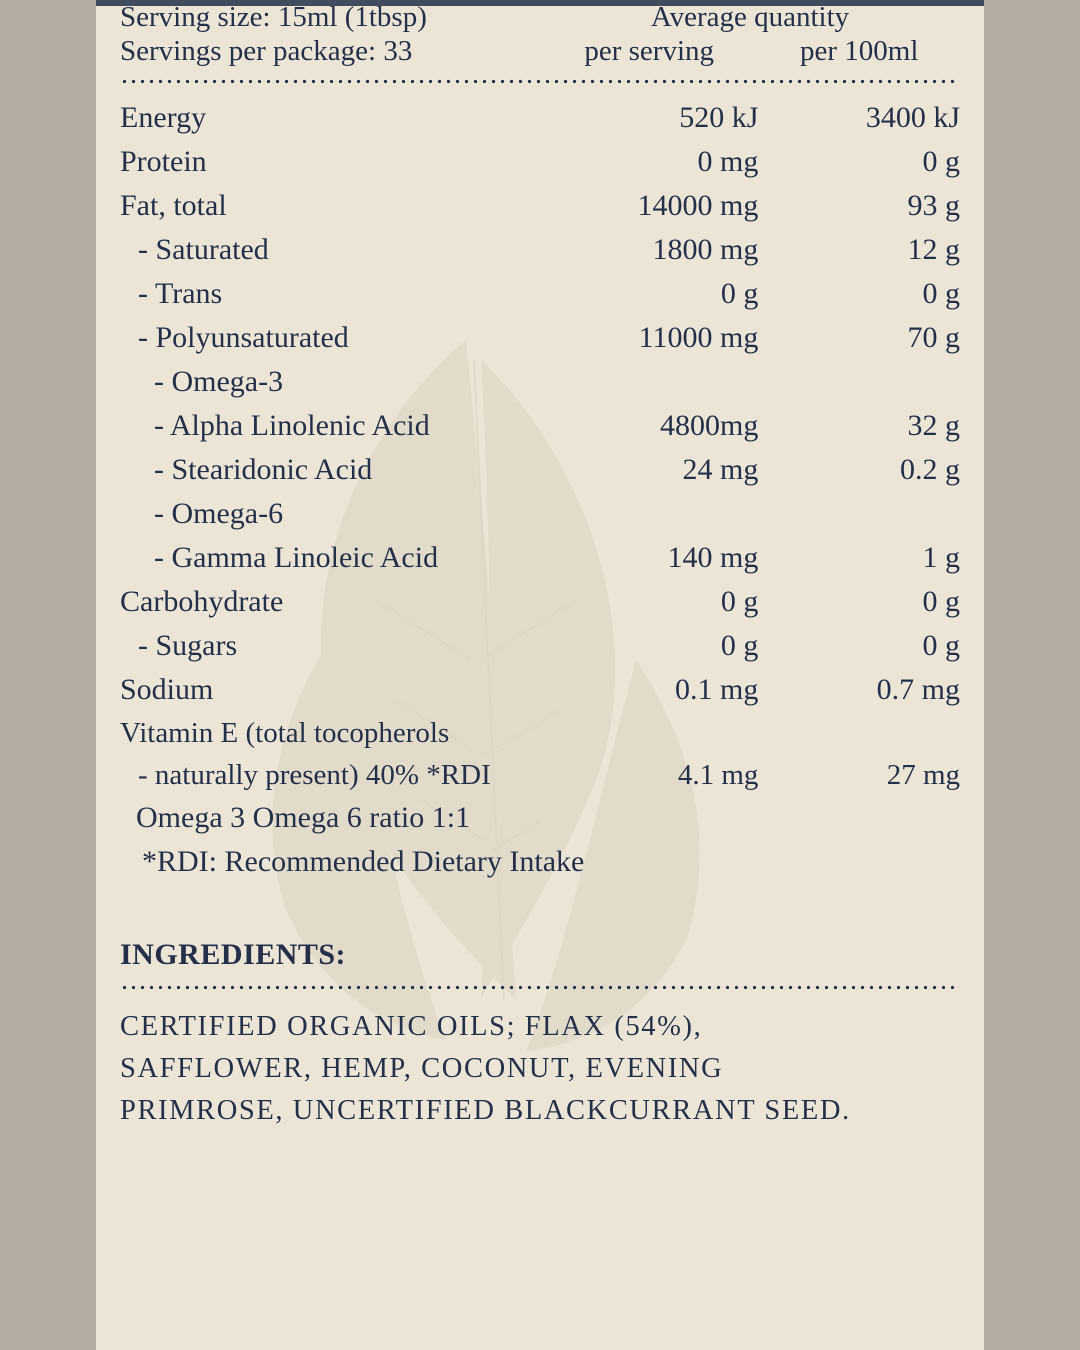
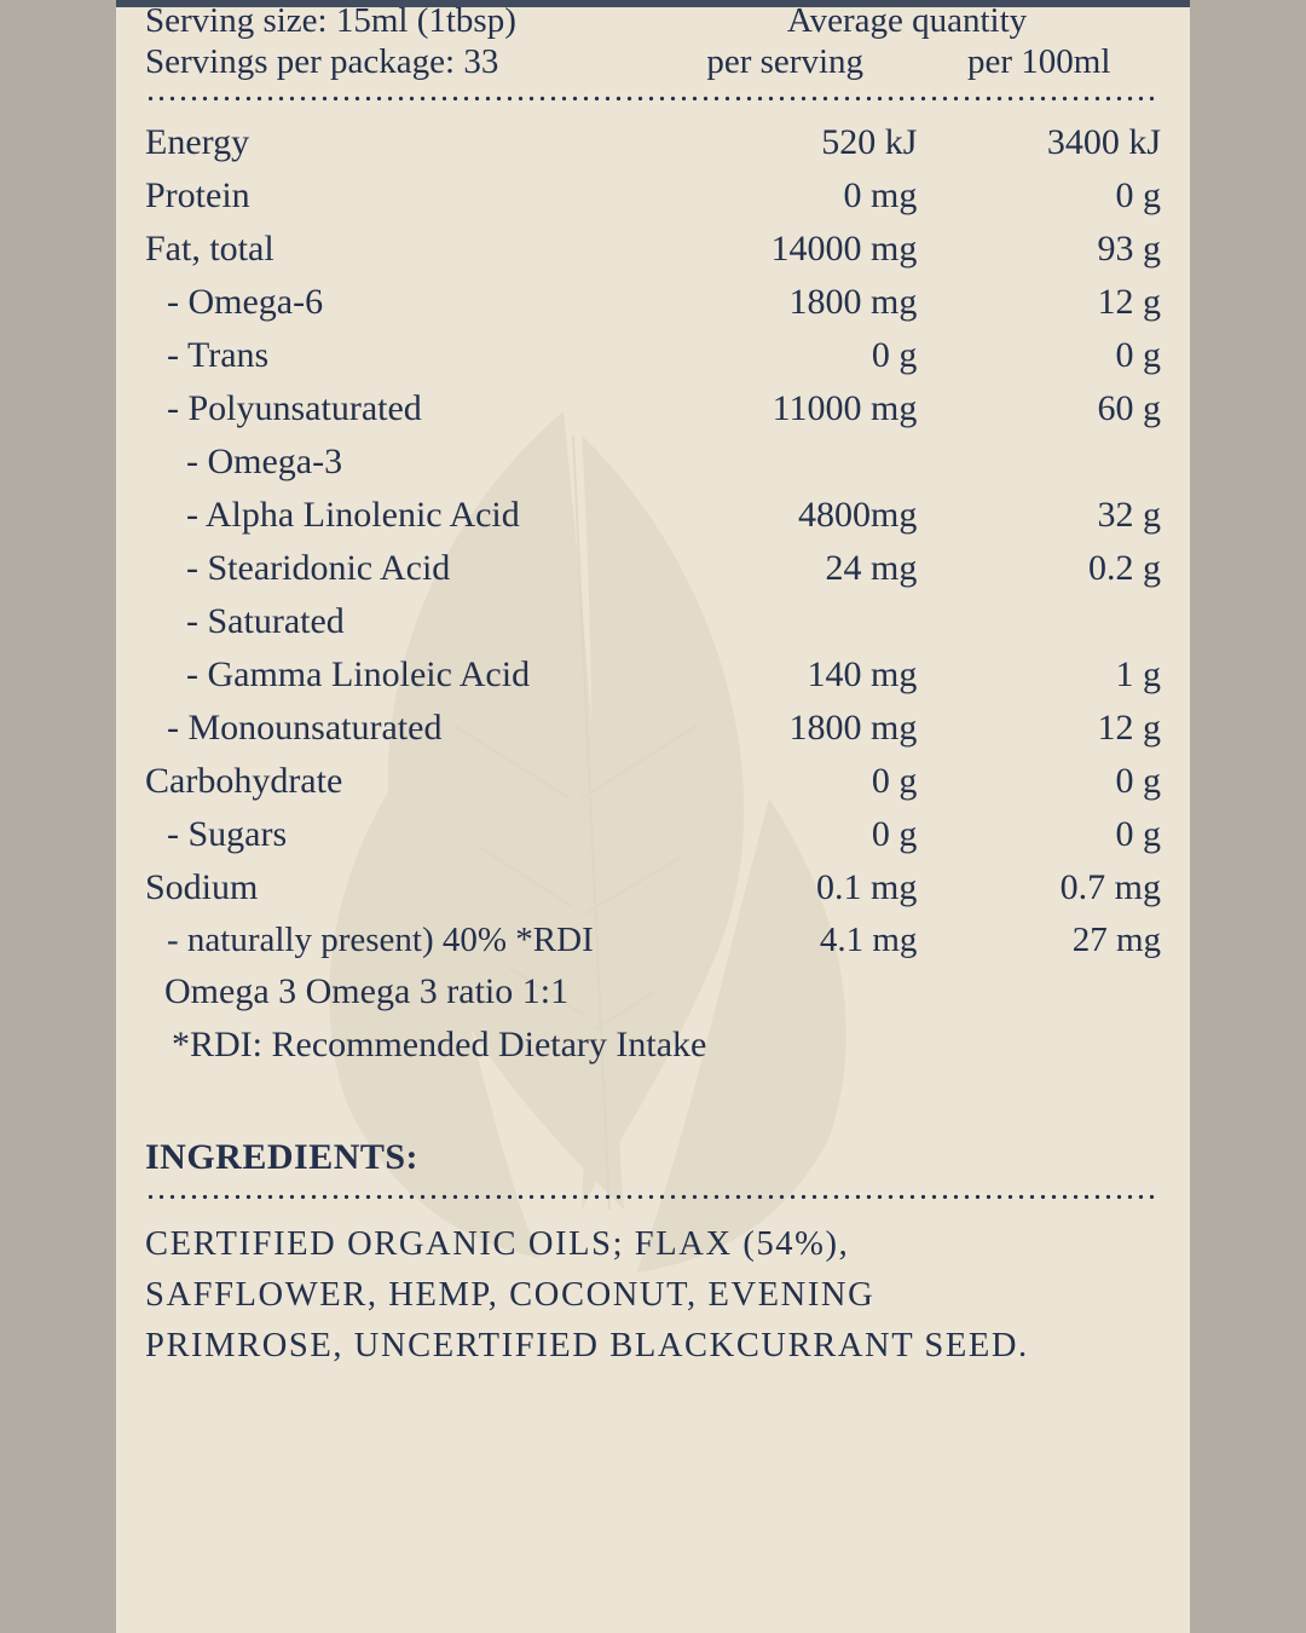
  Serving size: 15ml (1tbsp)	Average quantity
  Servings per package: 33	per serving	per 100ml
  Energy	520 kJ	3400 kJ
  Protein	0 mg	0 g
  Fat, total	14000 mg	93 g
- - Saturated	1800 mg	12 g
+ - Omega-6	1800 mg	12 g
  - Trans	0 g	0 g
- - Polyunsaturated	11000 mg	70 g
+ - Polyunsaturated	11000 mg	60 g
  - Omega-3
  - Alpha Linolenic Acid	4800mg	32 g
  - Stearidonic Acid	24 mg	0.2 g
- - Omega-6
+ - Saturated
  - Gamma Linoleic Acid	140 mg	1 g
+ - Monounsaturated	1800 mg	12 g
  Carbohydrate	0 g	0 g
  - Sugars	0 g	0 g
  Sodium	0.1 mg	0.7 mg
- Vitamin E (total tocopherols
  - naturally present) 40% *RDI	4.1 mg	27 mg
- Omega 3 Omega 6 ratio 1:1
+ Omega 3 Omega 3 ratio 1:1
  *RDI: Recommended Dietary Intake
  INGREDIENTS:
  CERTIFIED ORGANIC OILS; FLAX (54%),
  SAFFLOWER, HEMP, COCONUT, EVENING
  PRIMROSE, UNCERTIFIED BLACKCURRANT SEED.
